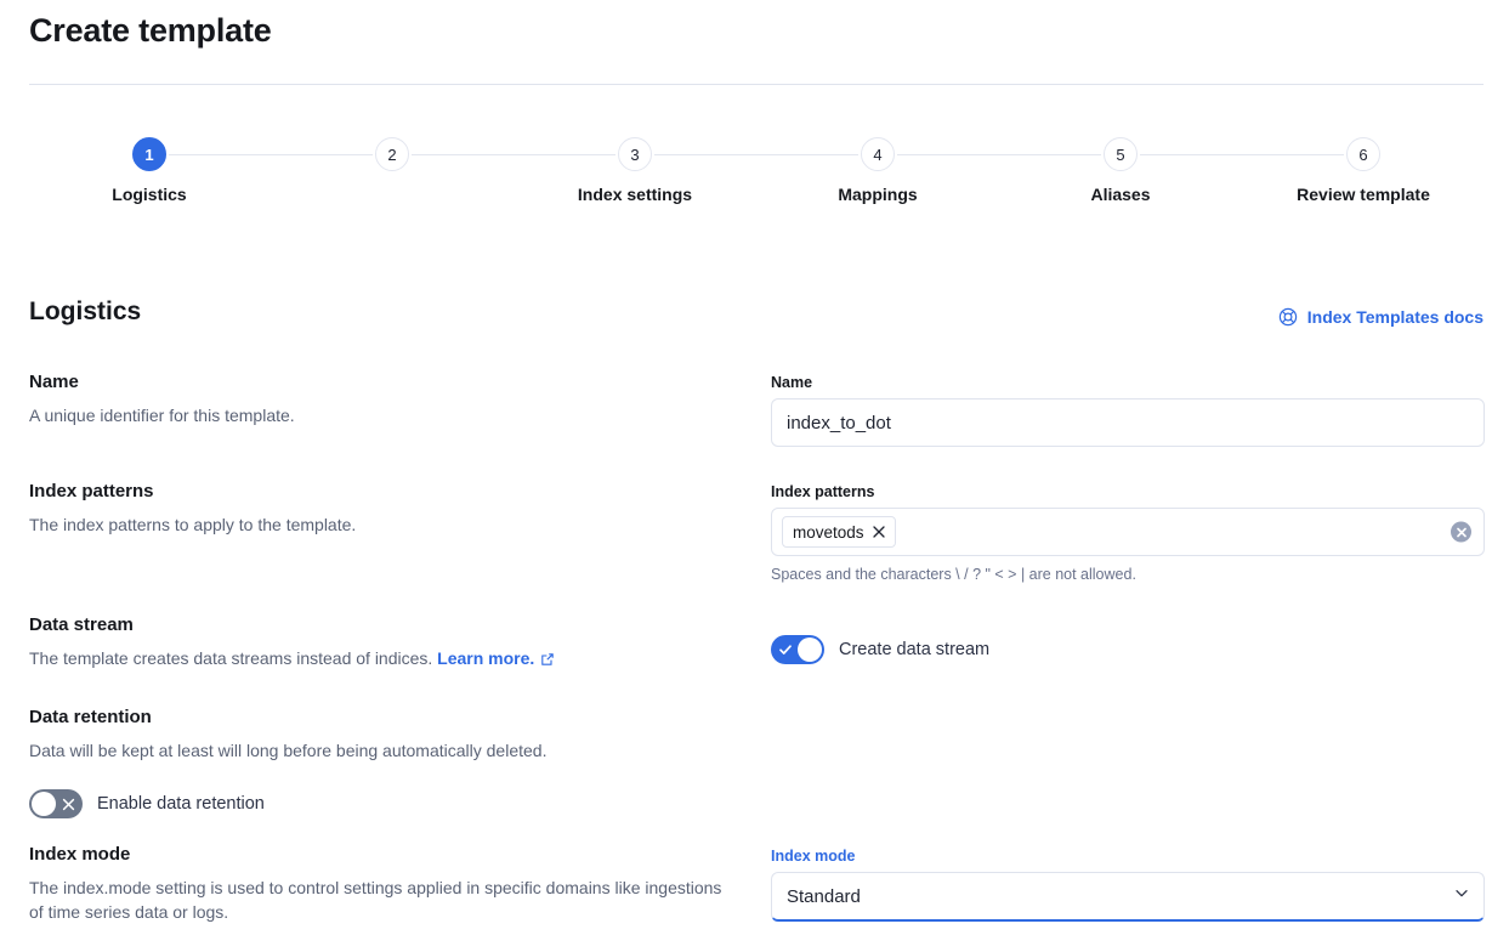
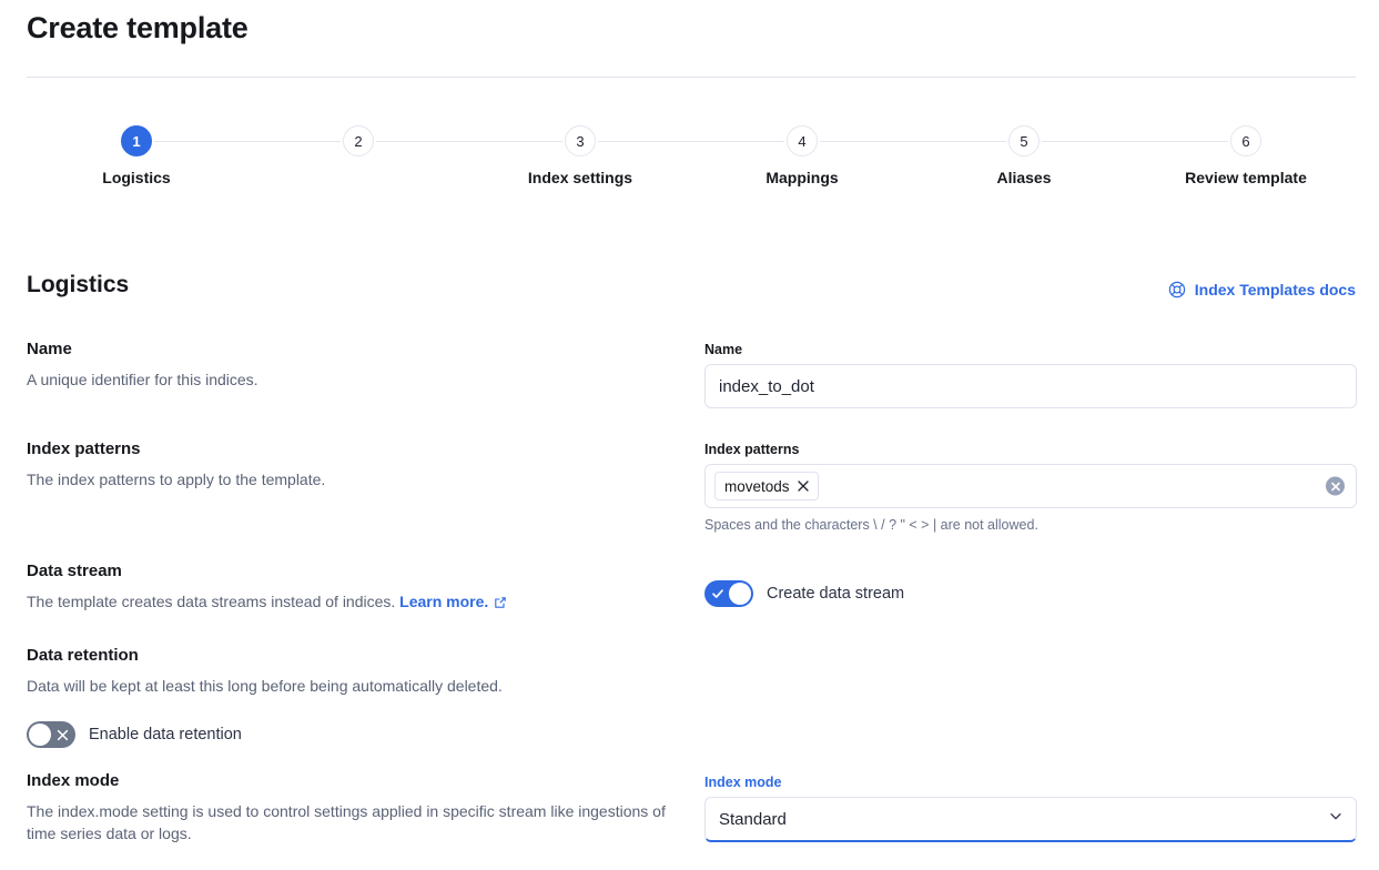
  Create template
  1
  Logistics
  2
  3
  Index settings
  4
  Mappings
  5
  Aliases
  6
  Review template
  Logistics
  Index Templates docs
  Name
- A unique identifier for this template.
+ A unique identifier for this indices.
  Name
  index_to_dot
  Index patterns
  The index patterns to apply to the template.
  Index patterns
  movetods
  Spaces and the characters \ / ? " < > | are not allowed.
  Data stream
  The template creates data streams instead of indices. Learn more.
  Create data stream
  Data retention
- Data will be kept at least will long before being automatically deleted.
+ Data will be kept at least this long before being automatically deleted.
  Enable data retention
  Index mode
- The index.mode setting is used to control settings applied in specific domains like ingestions of time series data or logs.
+ The index.mode setting is used to control settings applied in specific stream like ingestions of time series data or logs.
  Index mode
  Standard
